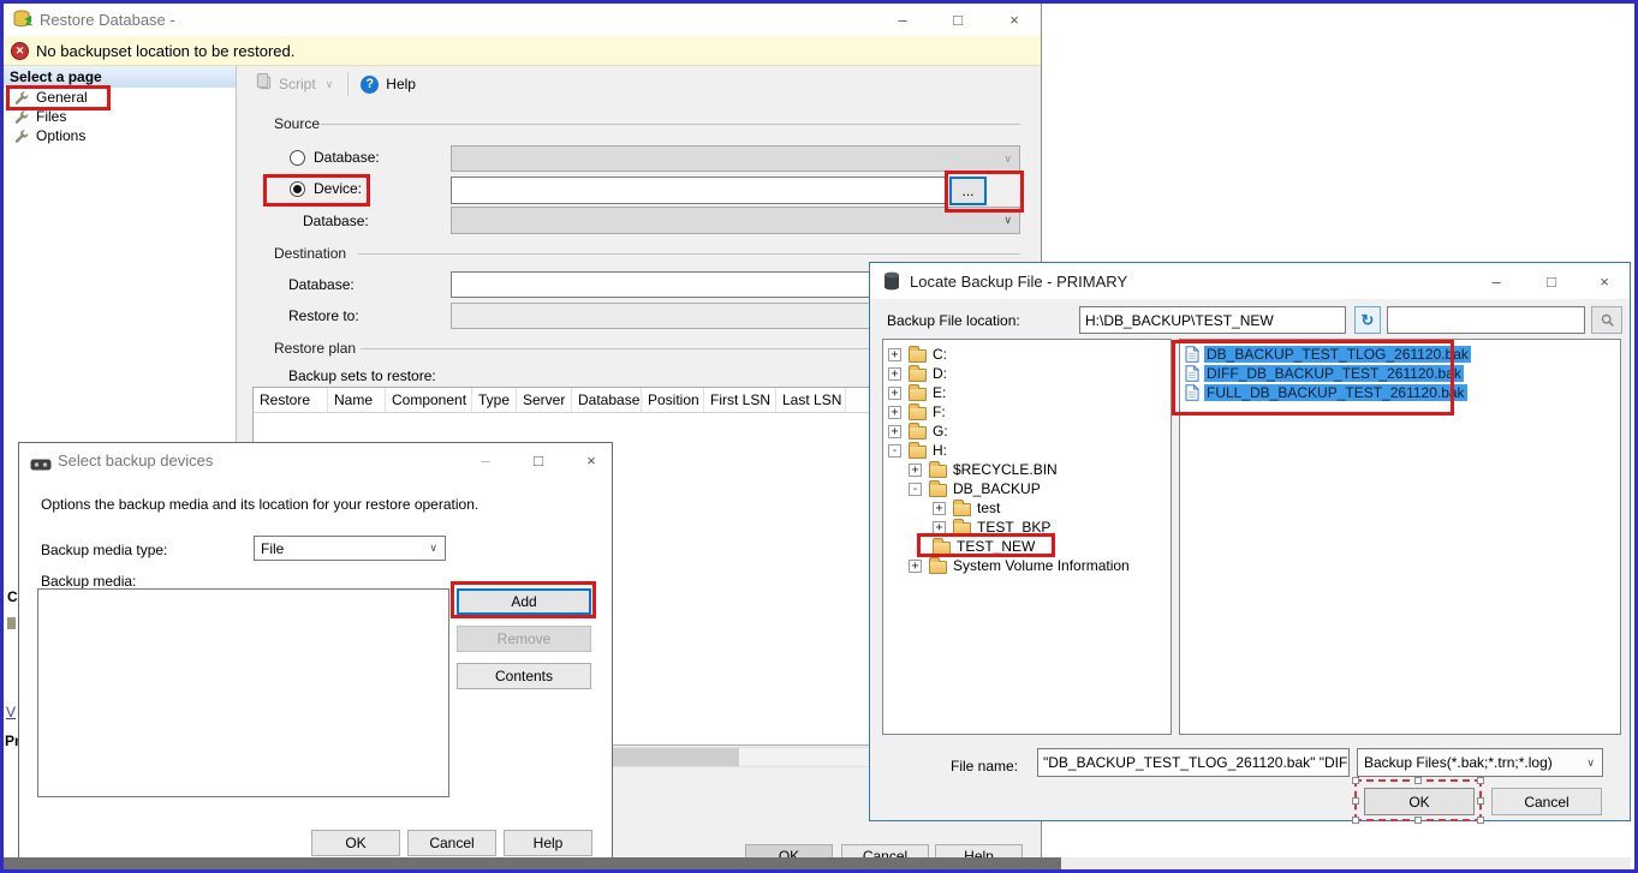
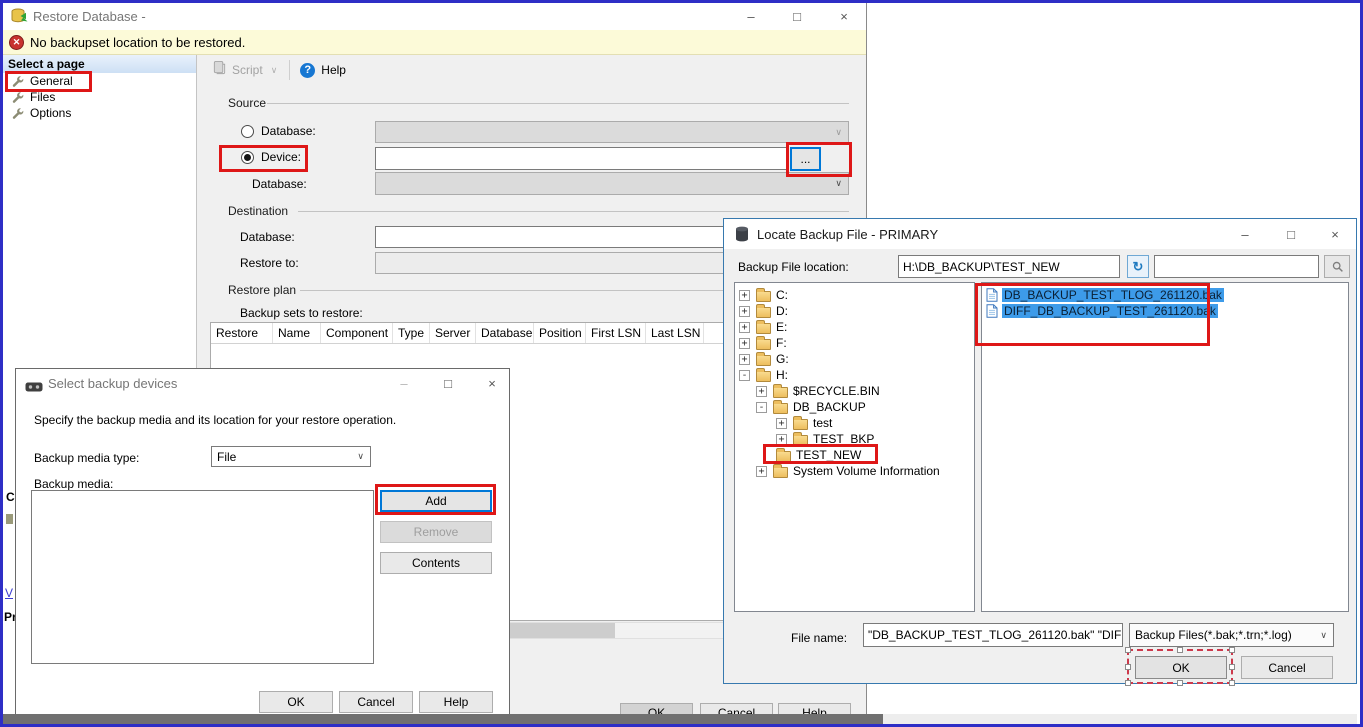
  Restore Database -
  –
  □
  ×
  ✕
  No backupset location to be restored.
  Select a page
  General
  Files
  Options
  Script
  ∨
  ?
  Help
  Source
  Database:
  ∨
  Device:
  ...
  Database:
  ∨
  Destination
  Database:
  Restore to:
  Restore plan
  Backup sets to restore:
  Restore
  Name
  Component
  Type
  Server
  Database
  Position
  First LSN
  Last LSN
  OK
  Cancel
  Help
  C
  V
  Select backup devices
  –
  □
  ×
- Options the backup media and its location for your restore operation.
+ Specify the backup media and its location for your restore operation.
  Backup media type:
  File
  ∨
  Backup media:
  Add
  Remove
  Contents
  OK
  Cancel
  Help
  Locate Backup File - PRIMARY
  –
  □
  ×
  Backup File location:
  H:\DB_BACKUP\TEST_NEW
  ↻
  +
  C:
  +
  D:
  +
  E:
  +
  F:
  +
  G:
  -
  H:
  +
  $RECYCLE.BIN
  -
  DB_BACKUP
  +
  test
  +
  TEST_BKP
  TEST_NEW
  +
  System Volume Information
  DB_BACKUP_TEST_TLOG_261120.bak
  DIFF_DB_BACKUP_TEST_261120.bak
- FULL_DB_BACKUP_TEST_261120.bak
  File name:
  "DB_BACKUP_TEST_TLOG_261120.bak" "DIF
  Backup Files(*.bak;*.trn;*.log)
  ∨
  OK
  Cancel
